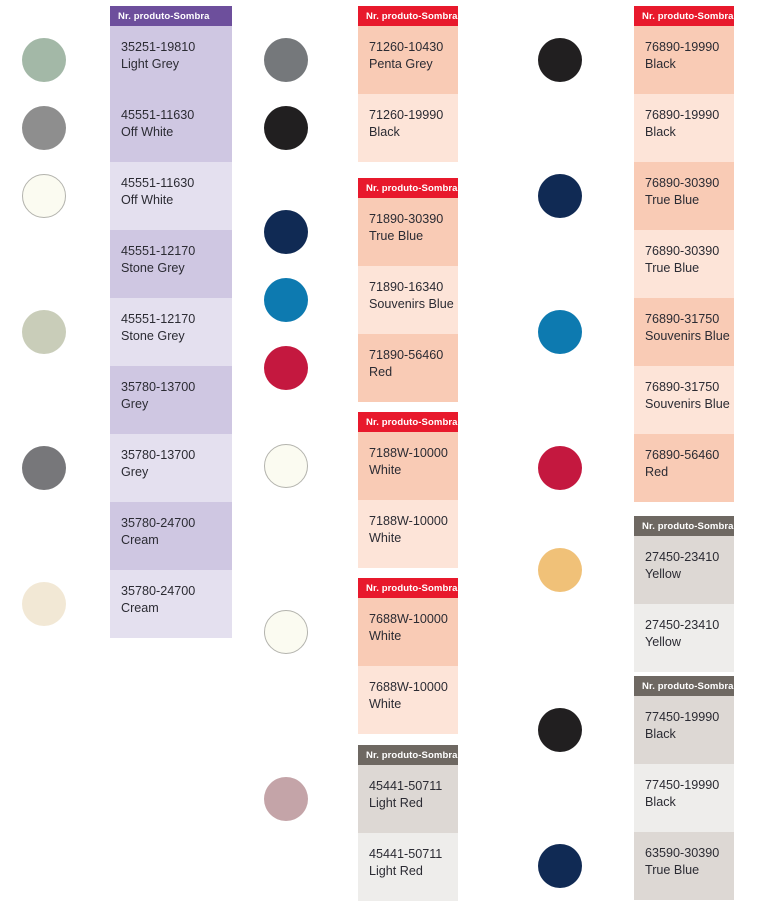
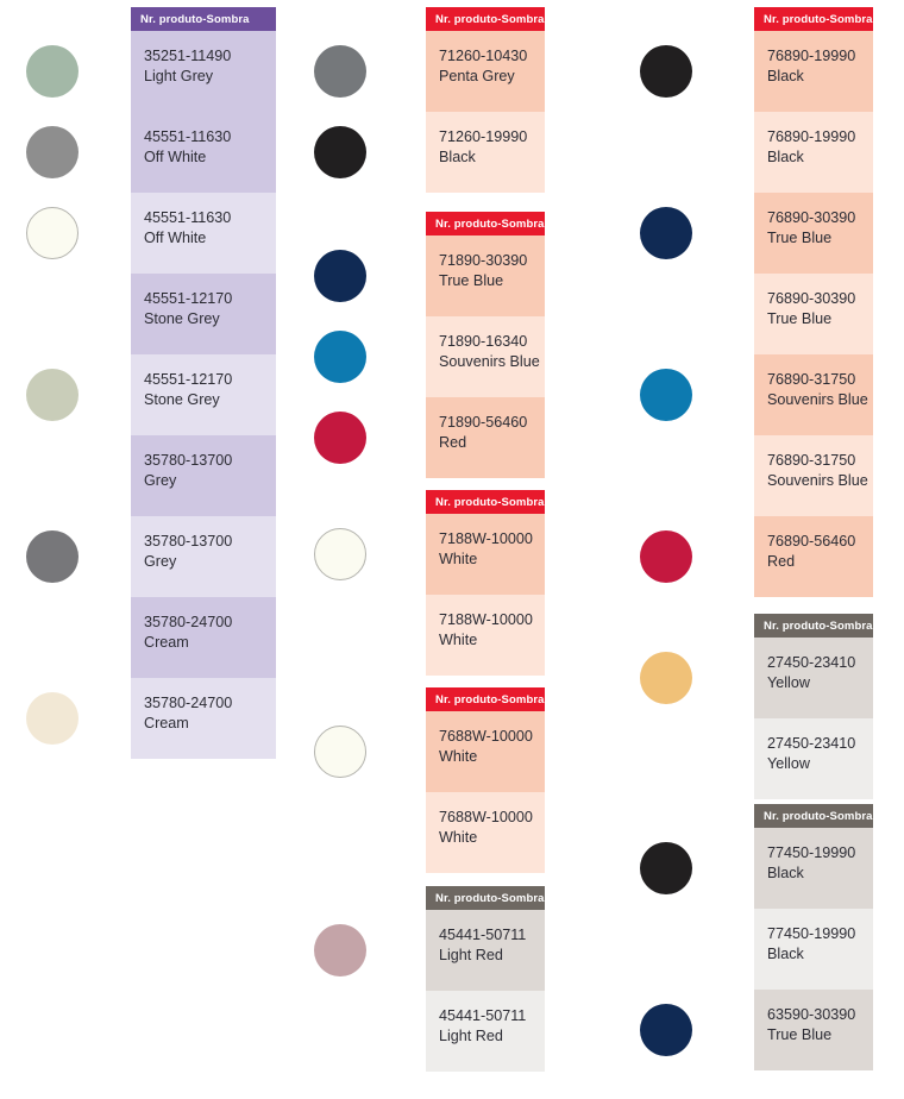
  Nr. produto-Sombra
- 35251-19810
+ 35251-11490
  Light Grey
  45551-11630
  Off White
  45551-11630
  Off White
  45551-12170
  Stone Grey
  45551-12170
  Stone Grey
  35780-13700
  Grey
  35780-13700
  Grey
  35780-24700
  Cream
  35780-24700
  Cream
  Nr. produto-Sombra
  71260-10430
  Penta Grey
  71260-19990
  Black
  Nr. produto-Sombra
  71890-30390
  True Blue
  71890-16340
  Souvenirs Blue
  71890-56460
  Red
  Nr. produto-Sombra
  7188W-10000
  White
  7188W-10000
  White
  Nr. produto-Sombra
  7688W-10000
  White
  7688W-10000
  White
  Nr. produto-Sombra
  45441-50711
  Light Red
  45441-50711
  Light Red
  Nr. produto-Sombra
  76890-19990
  Black
  76890-19990
  Black
  76890-30390
  True Blue
  76890-30390
  True Blue
  76890-31750
  Souvenirs Blue
  76890-31750
  Souvenirs Blue
  76890-56460
  Red
  Nr. produto-Sombra
  27450-23410
  Yellow
  27450-23410
  Yellow
  Nr. produto-Sombra
  77450-19990
  Black
  77450-19990
  Black
  63590-30390
  True Blue
